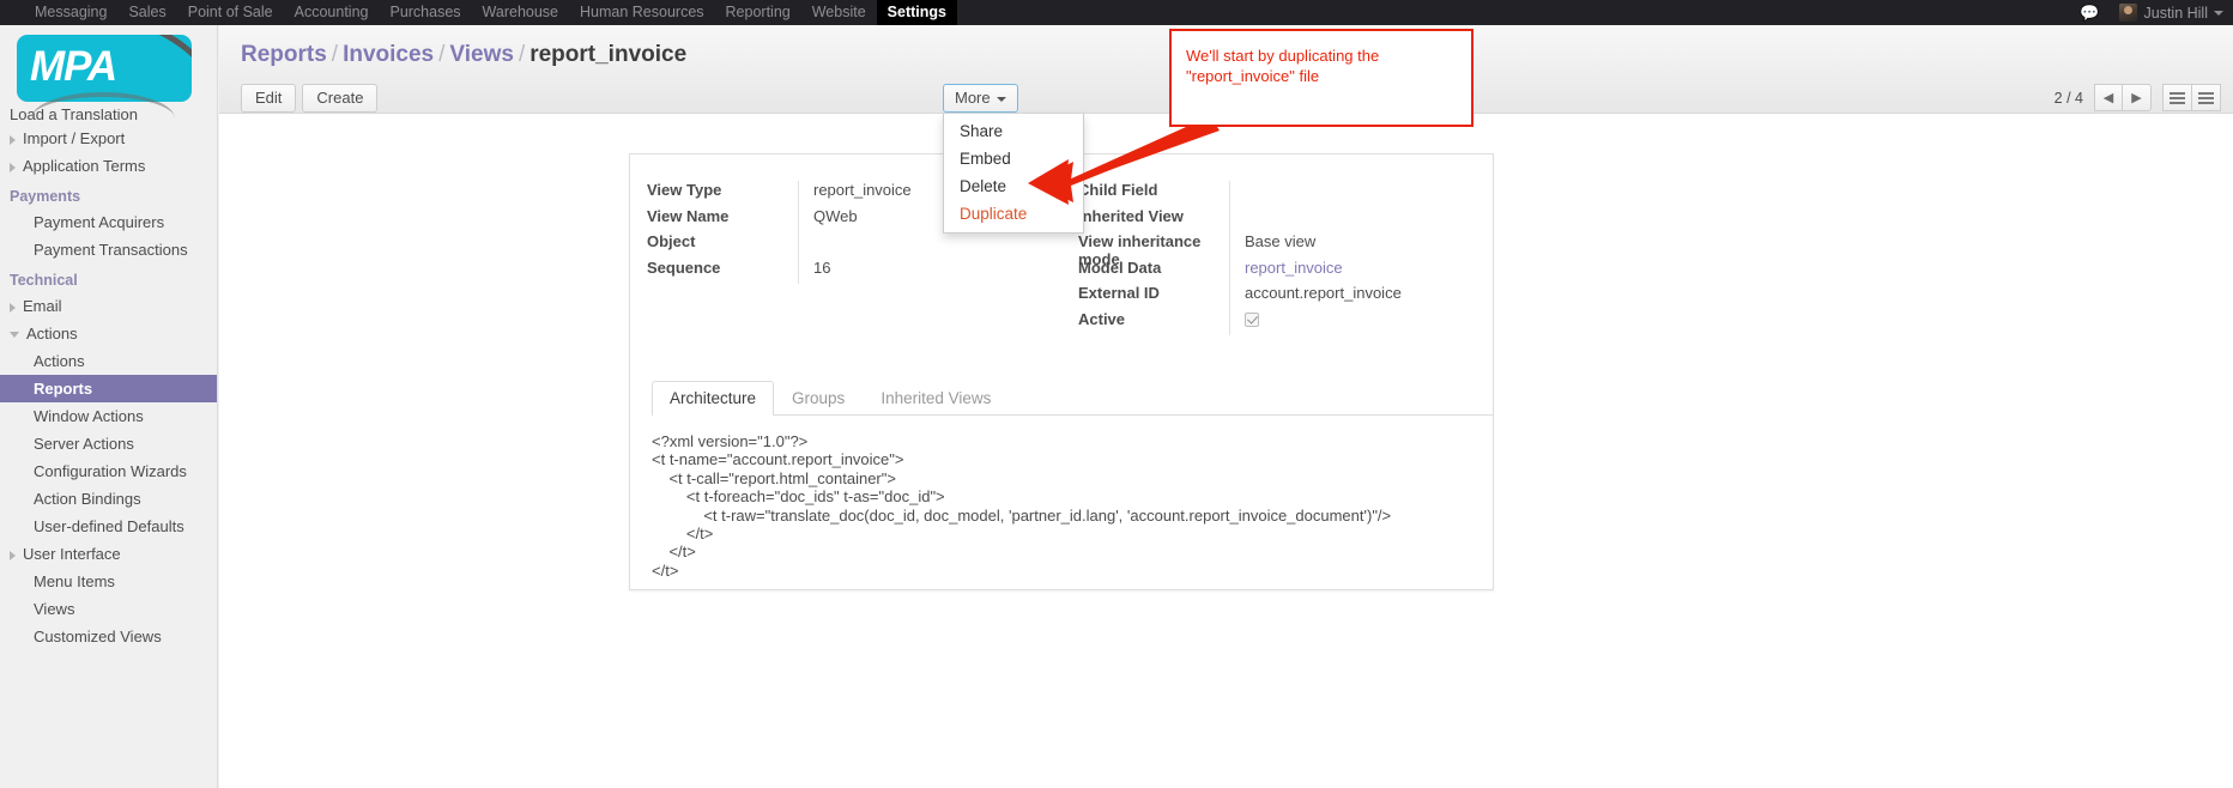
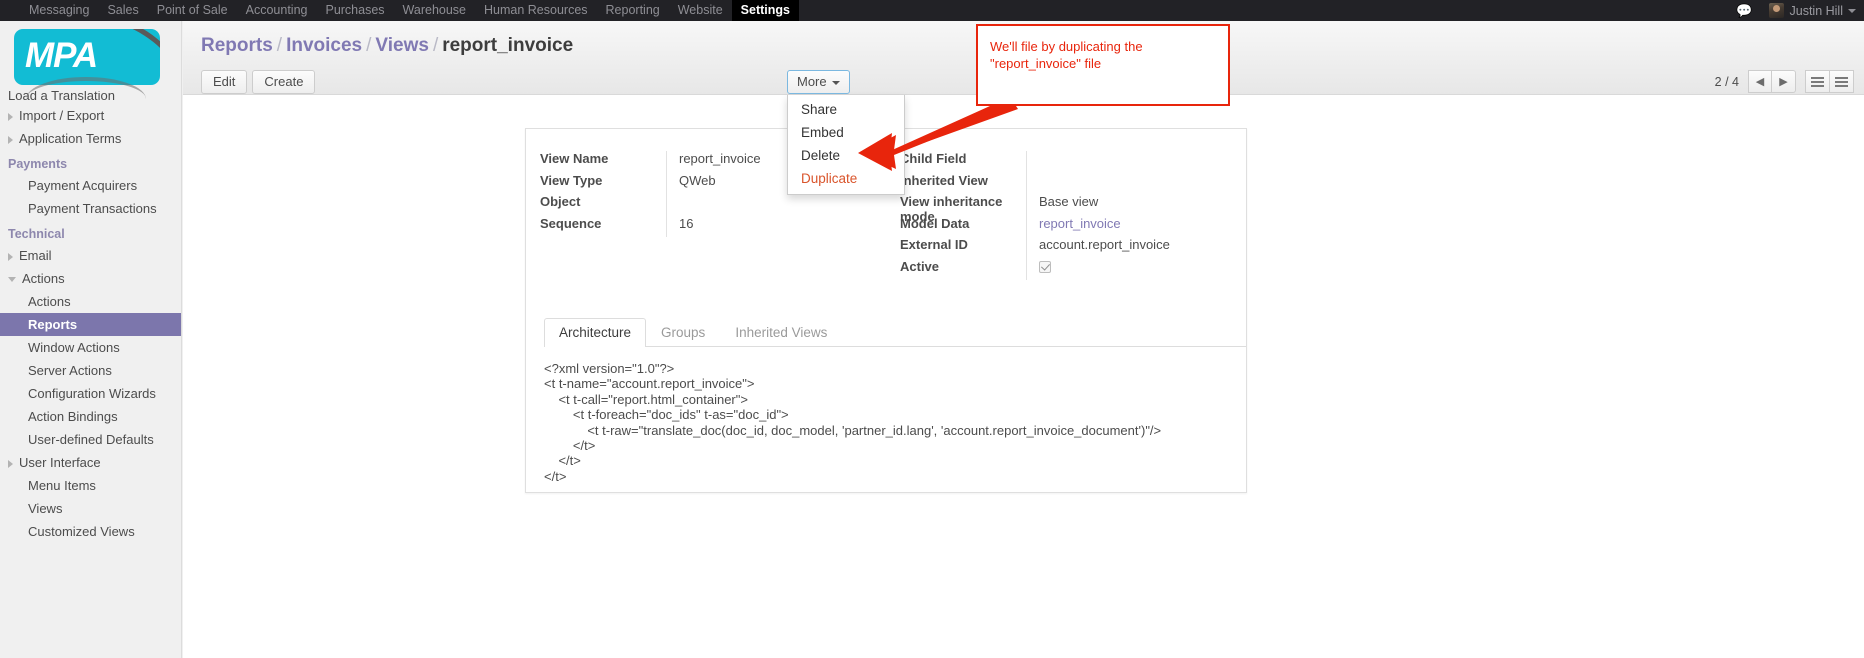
  Messaging
  Sales
  Point of Sale
  Accounting
  Purchases
  Warehouse
  Human Resources
  Reporting
  Website
  Settings
  💬
  Justin Hill
  MPA
  Load a Translation
  Import / Export
  Application Terms
  Payments
  Payment Acquirers
  Payment Transactions
  Technical
  Email
  Actions
  Actions
  Reports
  Window Actions
  Server Actions
  Configuration Wizards
  Action Bindings
  User-defined Defaults
  User Interface
  Menu Items
  Views
  Customized Views
  Reports / Invoices / Views / report_invoice
  Edit
  Create
  More
  Share
  Embed
  Delete
  Duplicate
  2 / 4
  ◀
  ▶
- View Type
+ View Name
  report_invoice
- View Name
+ View Type
  QWeb
  Object
  Sequence
  16
  hild Field
  nherited View
  View inheritance mode
  Base view
  Model Data
  report_invoice
  External ID
  account.report_invoice
  Active
  Architecture
  Groups
  Inherited Views
  <?xml version="1.0"?>
  <t t-name="account.report_invoice">
  <t t-call="report.html_container">
  <t t-foreach="doc_ids" t-as="doc_id">
  <t t-raw="translate_doc(doc_id, doc_model, 'partner_id.lang', 'account.report_invoice_document')"/>
  </t>
  </t>
  </t>
- We'll start by duplicating the "report_invoice" file
+ We'll file by duplicating the "report_invoice" file
